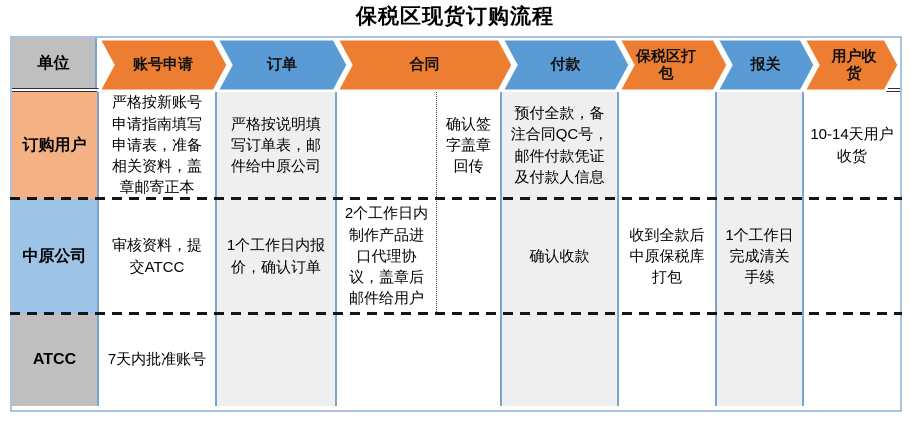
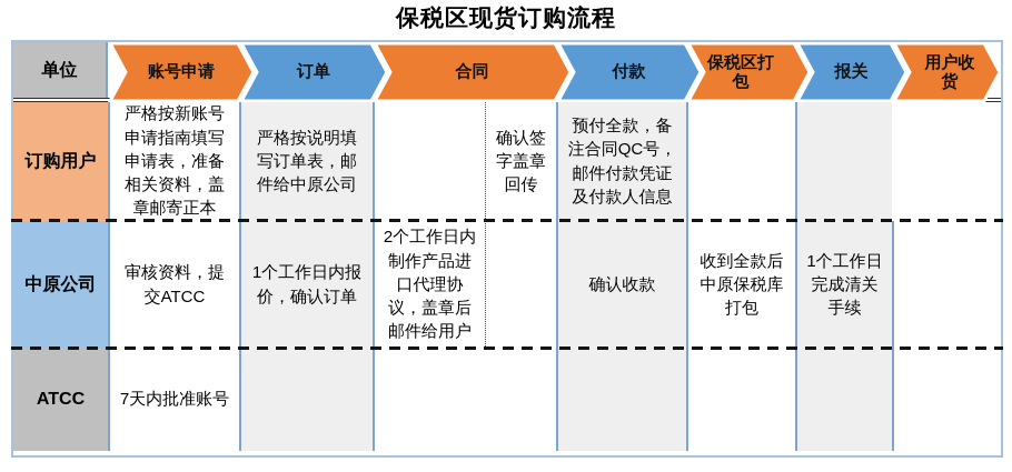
  保税区现货订购流程
  单位
  账号申请
  订单
  合同
  付款
  保税区打包
  报关
  用户收货
  订购用户
  严格按新账号申请指南填写申请表，准备相关资料，盖章邮寄正本
  严格按说明填写订单表，邮件给中原公司
  确认签字盖章回传
  预付全款，备注合同QC号，邮件付款凭证及付款人信息
- 10-14天用户收货
  中原公司
  审核资料，提交ATCC
  1个工作日内报价，确认订单
  2个工作日内制作产品进口代理协议，盖章后邮件给用户
  确认收款
  收到全款后中原保税库打包
  1个工作日完成清关手续
  ATCC
  7天内批准账号
